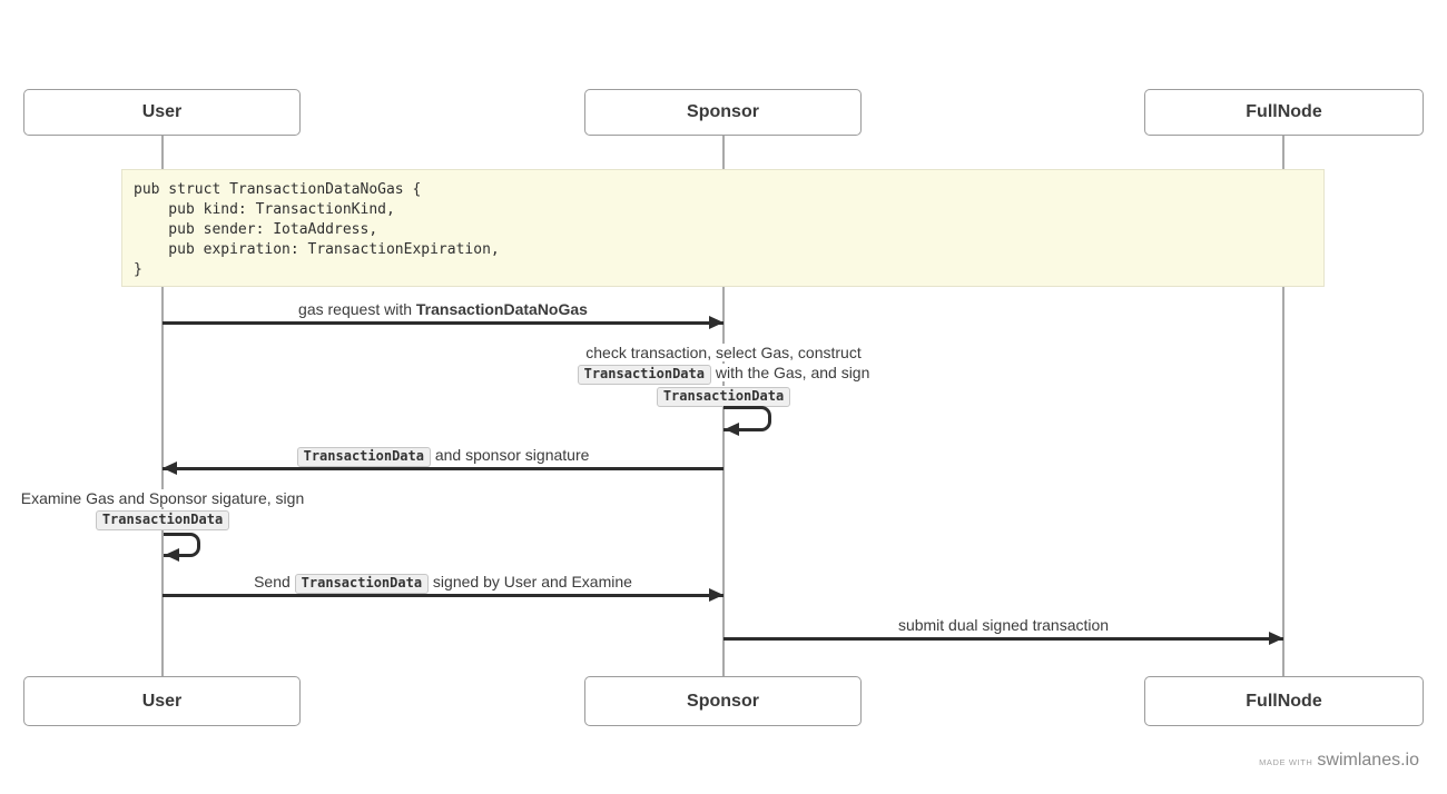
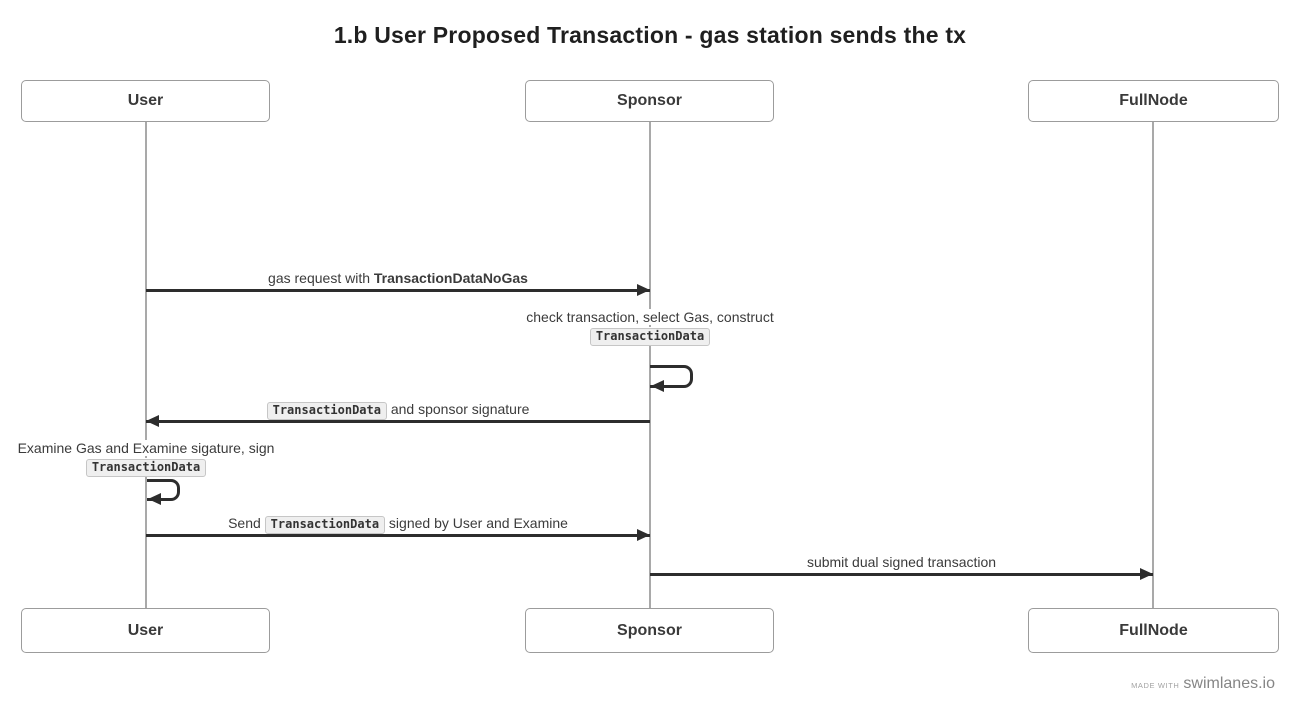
+ 1.b User Proposed Transaction - gas station sends the tx
  User
  Sponsor
  FullNode
- pub struct TransactionDataNoGas { pub kind: TransactionKind, pub sender: IotaAddress, pub expiration: TransactionExpiration, }
  gas request with TransactionDataNoGas
  check transaction, select Gas, construct
- TransactionData with the Gas, and sign
  TransactionData
  TransactionData and sponsor signature
- Examine Gas and Sponsor sigature, sign
+ Examine Gas and Examine sigature, sign
  TransactionData
  Send TransactionData signed by User and Examine
  submit dual signed transaction
  User
  Sponsor
  FullNode
  MADE WITH swimlanes.io
